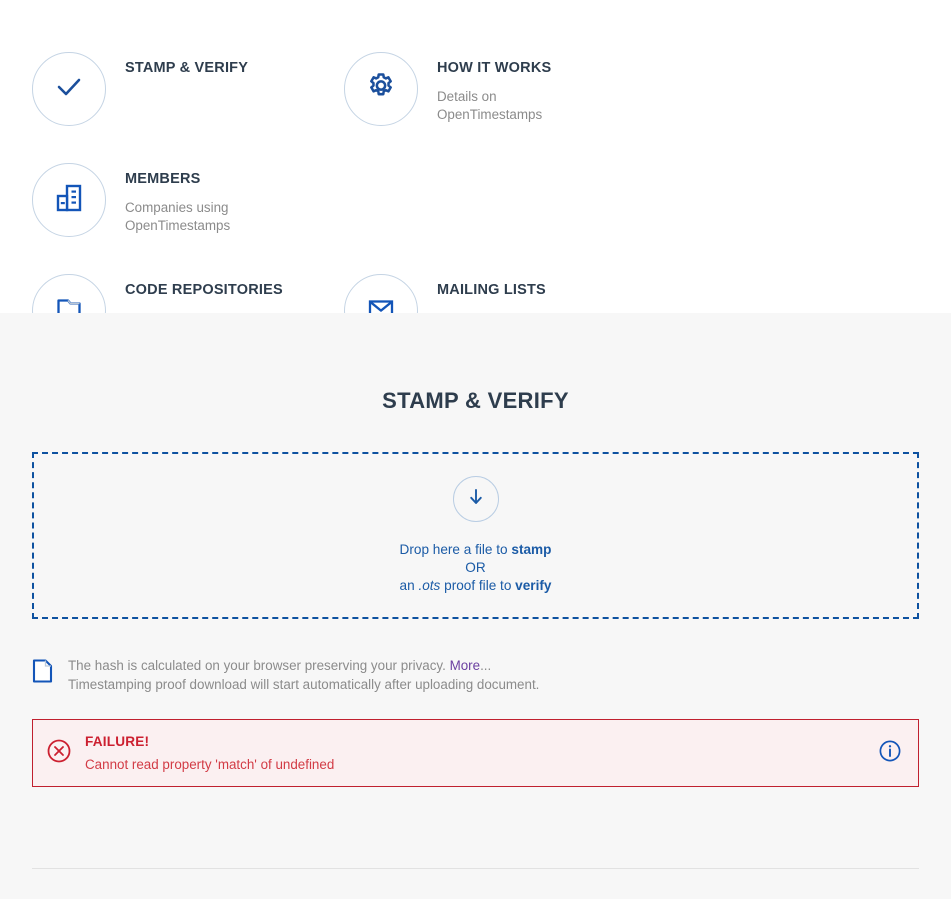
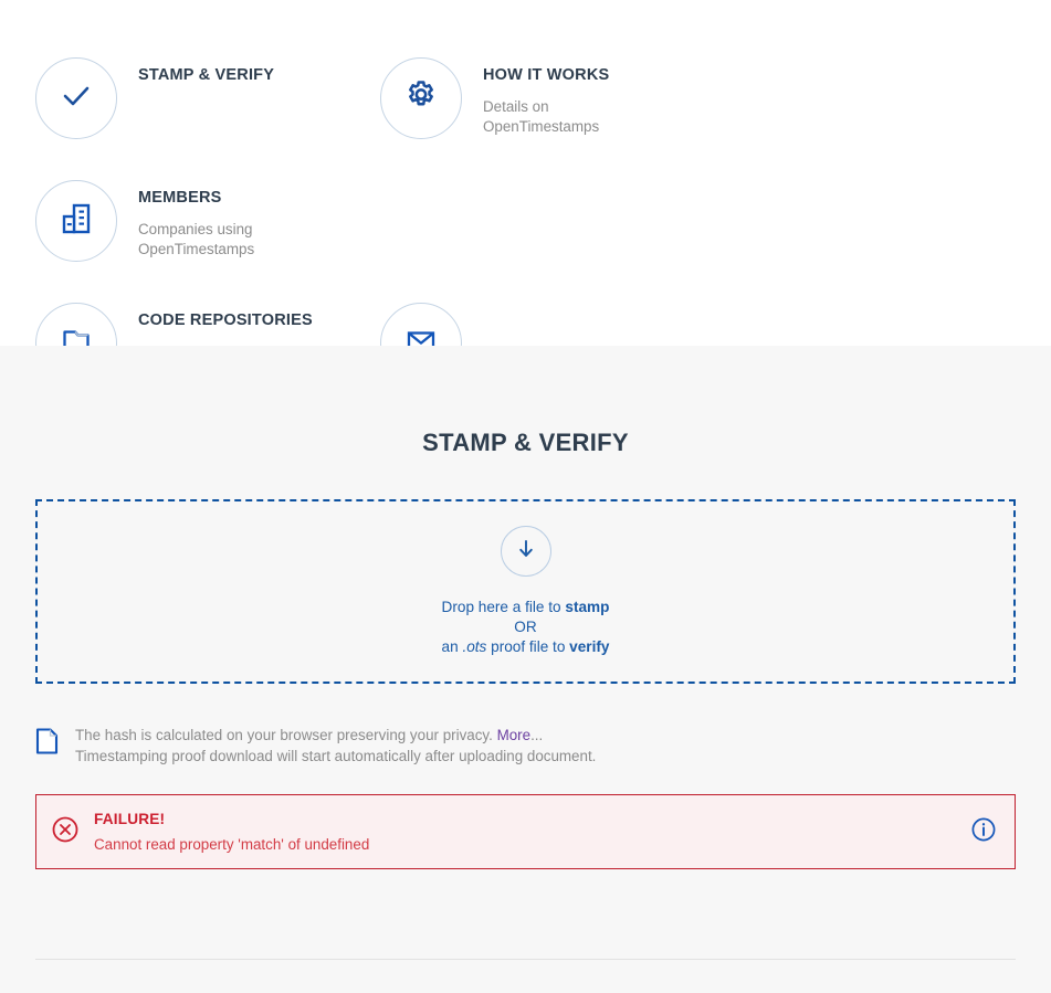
  STAMP & VERIFY
  HOW IT WORKS
  Details on
  OpenTimestamps
  MEMBERS
  Companies using
  OpenTimestamps
  CODE REPOSITORIES
- MAILING LISTS
  STAMP & VERIFY
  Drop here a file to stamp
  OR
  an .ots proof file to verify
  The hash is calculated on your browser preserving your privacy. More...
  Timestamping proof download will start automatically after uploading document.
  FAILURE!
  Cannot read property 'match' of undefined
